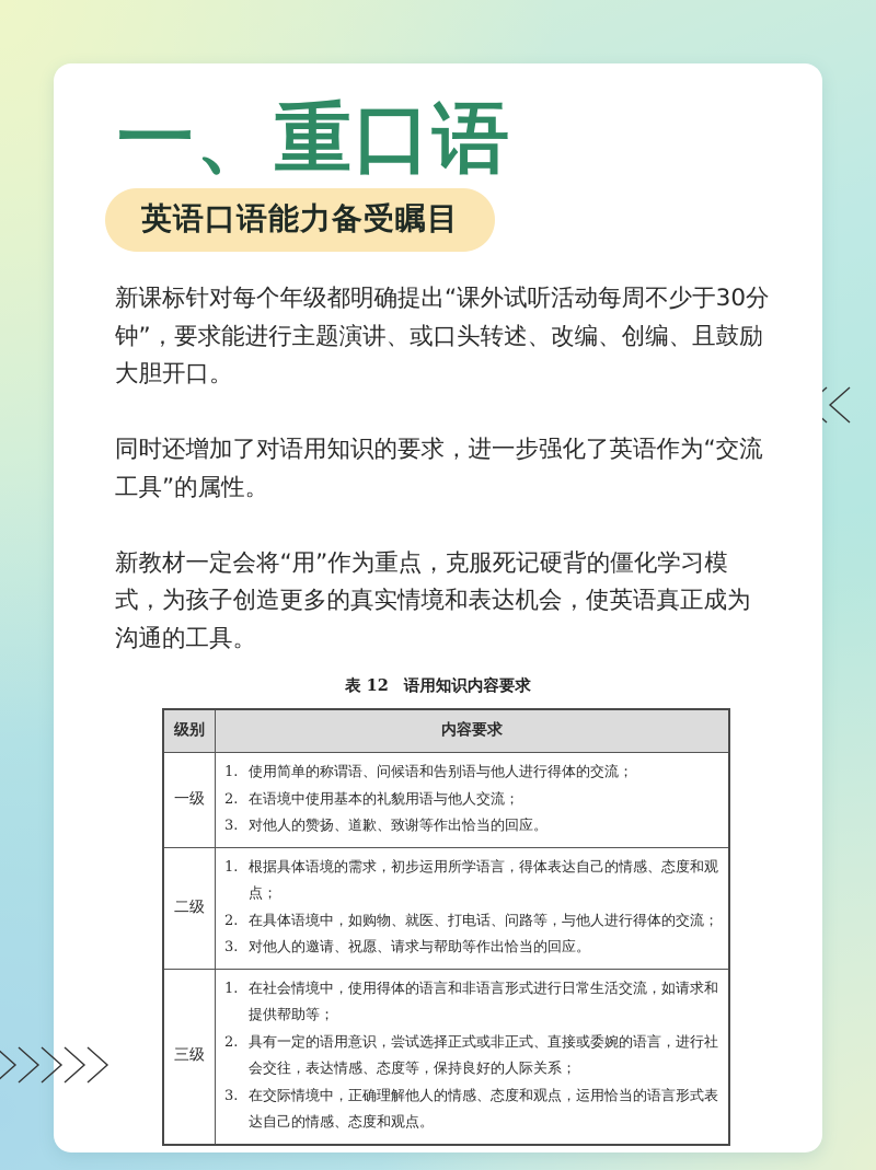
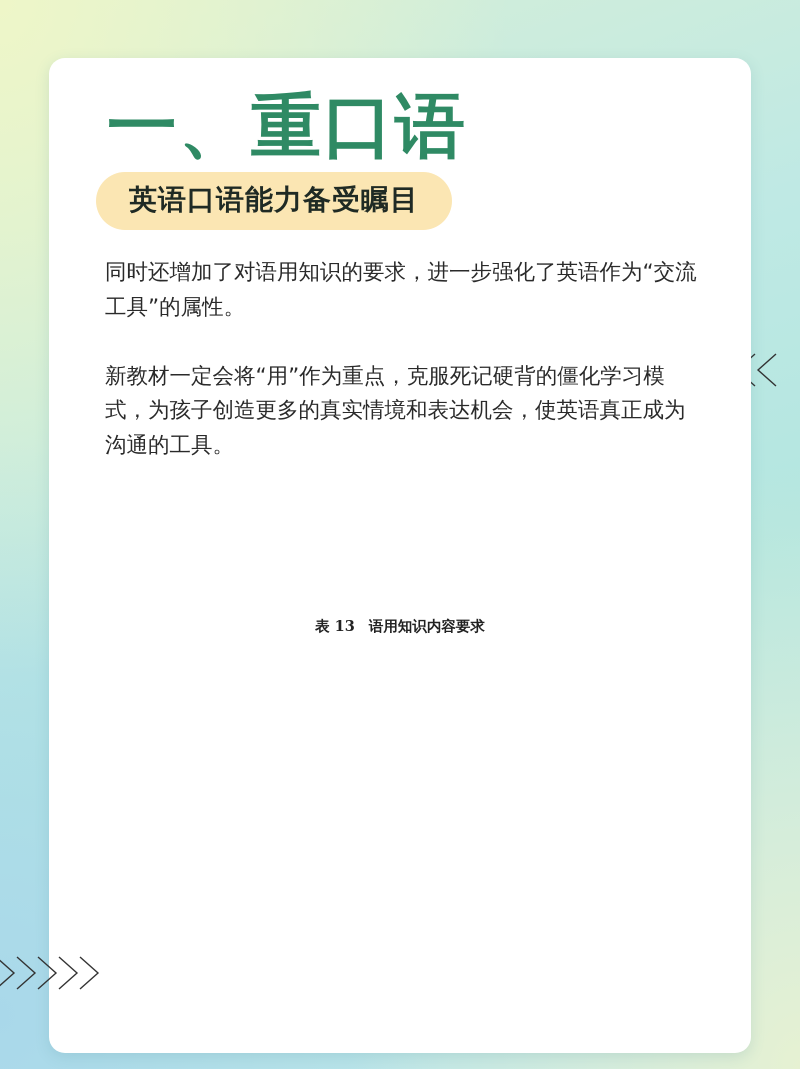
  一、重口语
  英语口语能力备受瞩目
- 新课标针对每个年级都明确提出“课外试听活动每周不少于30分钟”，要求能进行主题演讲、或口头转述、改编、创编、且鼓励大胆开口。
  同时还增加了对语用知识的要求，进一步强化了英语作为“交流工具”的属性。
  新教材一定会将“用”作为重点，克服死记硬背的僵化学习模式，为孩子创造更多的真实情境和表达机会，使英语真正成为沟通的工具。
- 表 12 语用知识内容要求
+ 表 13 语用知识内容要求
- 级别	内容要求
- 一级	1. 使用简单的称谓语、问候语和告别语与他人进行得体的交流； 2. 在语境中使用基本的礼貌用语与他人交流； 3. 对他人的赞扬、道歉、致谢等作出恰当的回应。
- 二级	1. 根据具体语境的需求，初步运用所学语言，得体表达自己的情感、态度和观点； 2. 在具体语境中，如购物、就医、打电话、问路等，与他人进行得体的交流； 3. 对他人的邀请、祝愿、请求与帮助等作出恰当的回应。
- 三级	1. 在社会情境中，使用得体的语言和非语言形式进行日常生活交流，如请求和提供帮助等； 2. 具有一定的语用意识，尝试选择正式或非正式、直接或委婉的语言，进行社会交往，表达情感、态度等，保持良好的人际关系； 3. 在交际情境中，正确理解他人的情感、态度和观点，运用恰当的语言形式表达自己的情感、态度和观点。
